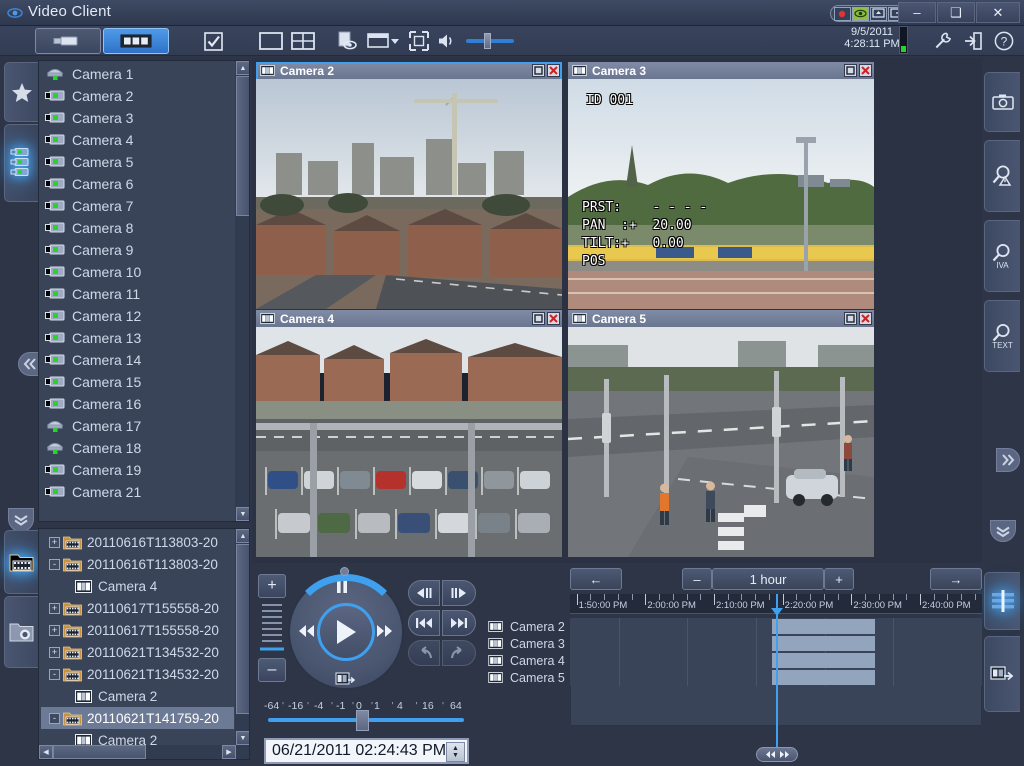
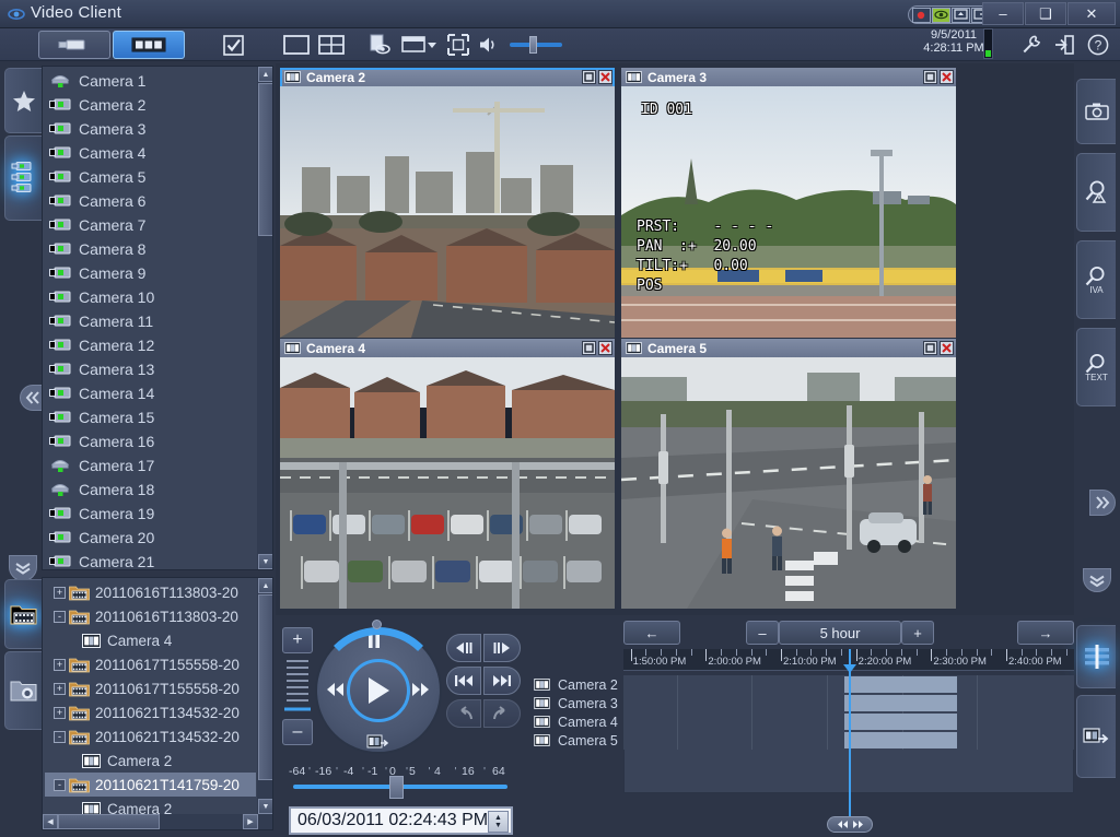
  Video Client
  –
  ❑
  ✕
  ?
  9/5/2011
  4:28:11 PM
  Camera 1
  Camera 2
  Camera 3
  Camera 4
  Camera 5
  Camera 6
  Camera 7
  Camera 8
  Camera 9
  Camera 10
  Camera 11
  Camera 12
  Camera 13
  Camera 14
  Camera 15
  Camera 16
  Camera 17
  Camera 18
  Camera 19
+ Camera 20
  Camera 21
  +
  20110616T113803-20
  -
  20110616T113803-20
  Camera 4
  +
  20110617T155558-20
  +
  20110617T155558-20
  +
  20110621T134532-20
  -
  20110621T134532-20
  Camera 2
  -
  20110621T141759-20
  Camera 2
  Camera 2
  Camera 3
  ID 001
  PRST: - - - -
  PAN :+ 20.00
  TILT:+ 0.00
  POS
  Camera 4
  Camera 5
  IVA
  TEXT
  +
  –
  -64
  '
  -16
  '
  -4
  '
  -1
  '
  0
  '
- 1
+ 5
  '
  4
  '
  16
  '
  64
- 06/21/2011 02:24:43 PM
+ 06/03/2011 02:24:43 PM
  ←
  –
- 1 hour
+ 5 hour
  +
  →
  1:50:00 PM
  2:00:00 PM
  2:10:00 PM
  2:20:00 PM
  2:30:00 PM
  2:40:00 PM
  Camera 2
  Camera 3
  Camera 4
  Camera 5
